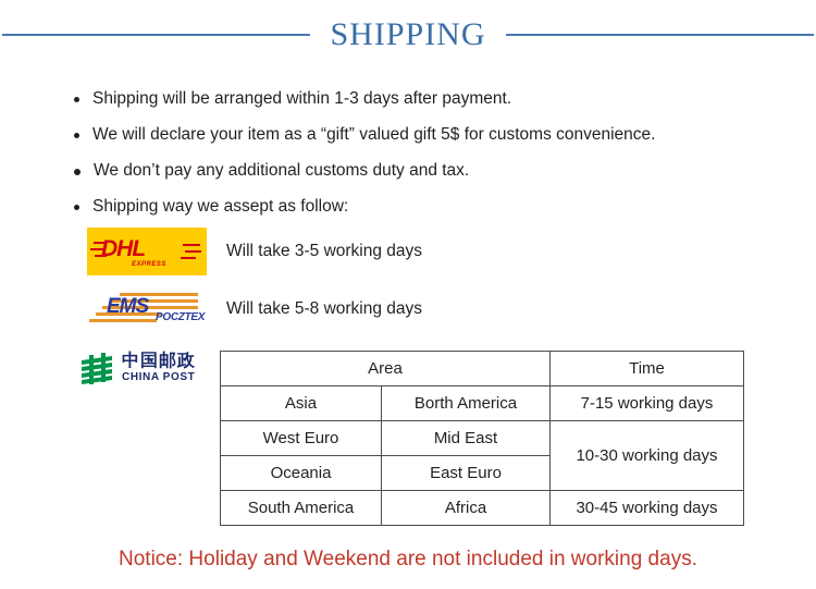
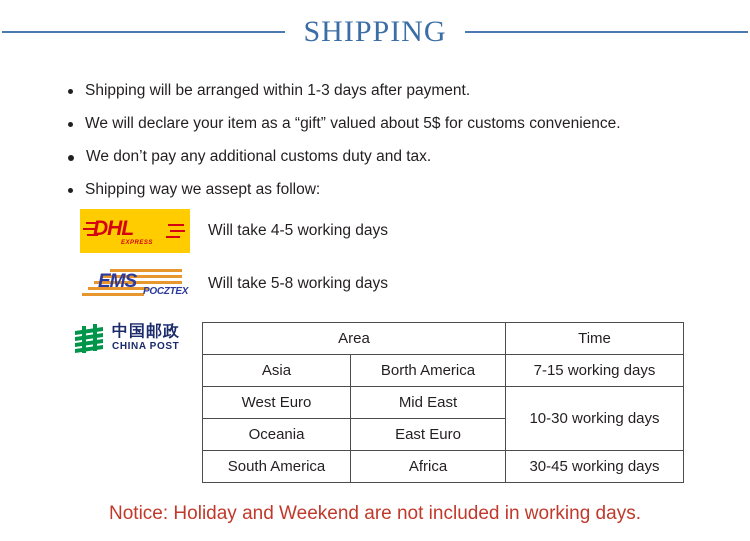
  SHIPPING
  Shipping will be arranged within 1-3 days after payment.
- We will declare your item as a “gift” valued gift 5$ for customs convenience.
+ We will declare your item as a “gift” valued about 5$ for customs convenience.
  We don’t pay any additional customs duty and tax.
  Shipping way we assept as follow:
  DHL
- Will take 3-5 working days
+ Will take 4-5 working days
  EMS
  POCZTEX
  Will take 5-8 working days
  中国邮政
  CHINA POST
  Area	Time
  Asia	Borth America	7-15 working days
  West Euro	Mid East	10-30 working days
  Oceania	East Euro
  South America	Africa	30-45 working days
  Notice: Holiday and Weekend are not included in working days.
